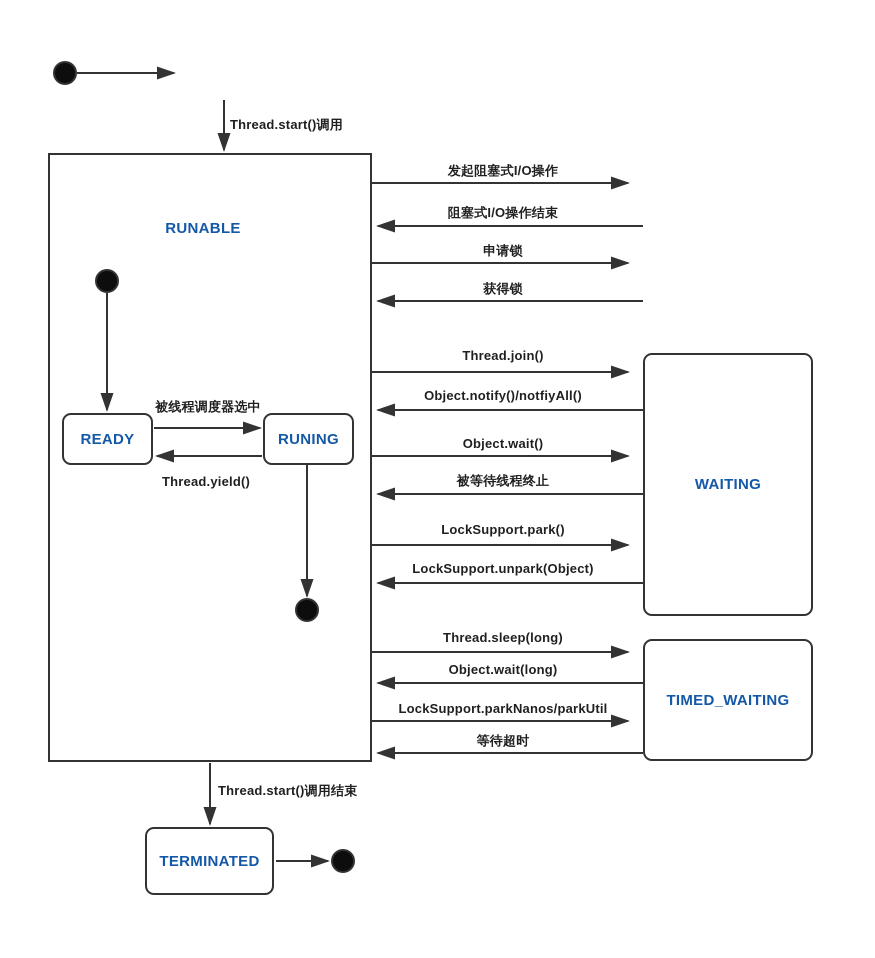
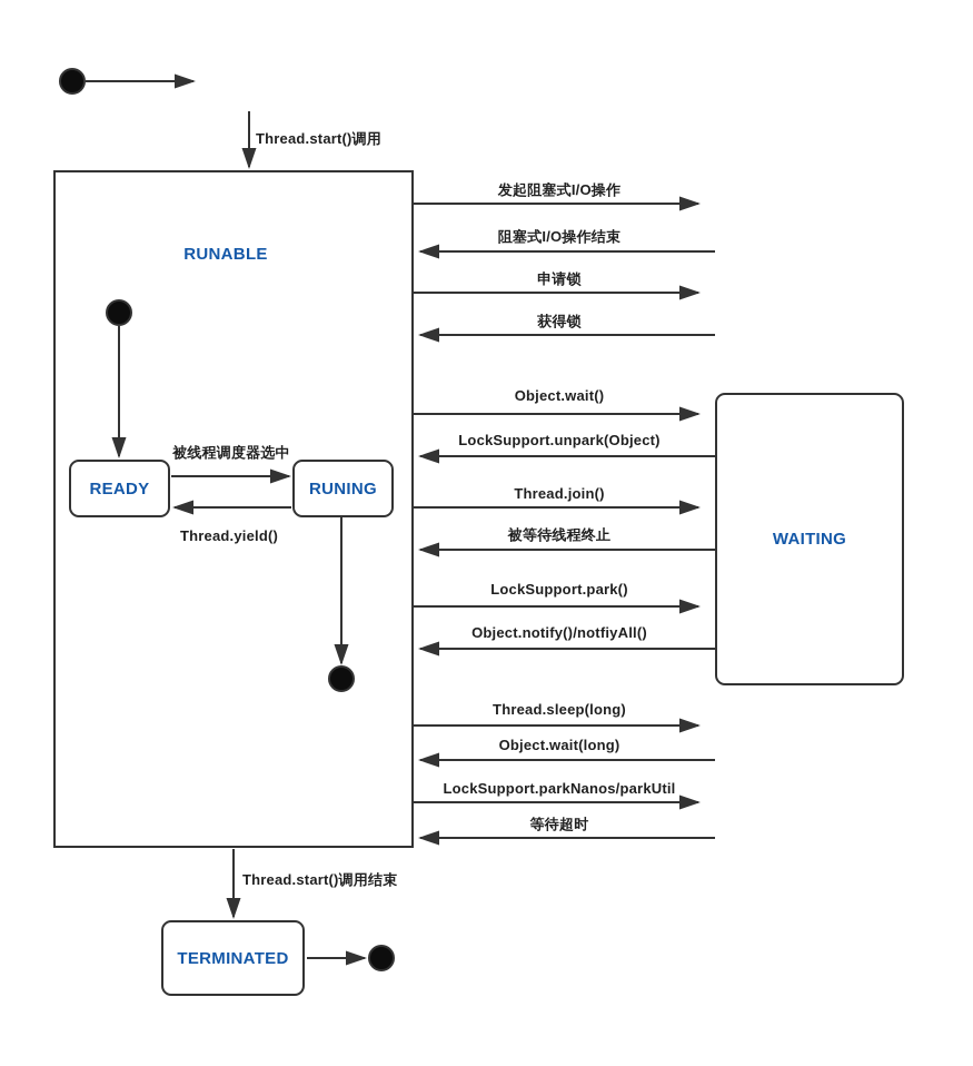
  RUNABLE
  READY
  RUNING
  WAITING
- TIMED_WAITING
  TERMINATED
  Thread.start()调用
  发起阻塞式I/O操作
  阻塞式I/O操作结束
  申请锁
  获得锁
- Thread.join()
+ Object.wait()
- Object.notify()/notfiyAll()
+ LockSupport.unpark(Object)
- Object.wait()
+ Thread.join()
  被等待线程终止
  LockSupport.park()
- LockSupport.unpark(Object)
+ Object.notify()/notfiyAll()
  Thread.sleep(long)
  Object.wait(long)
  LockSupport.parkNanos/parkUtil
  等待超时
  被线程调度器选中
  Thread.yield()
  Thread.start()调用结束
